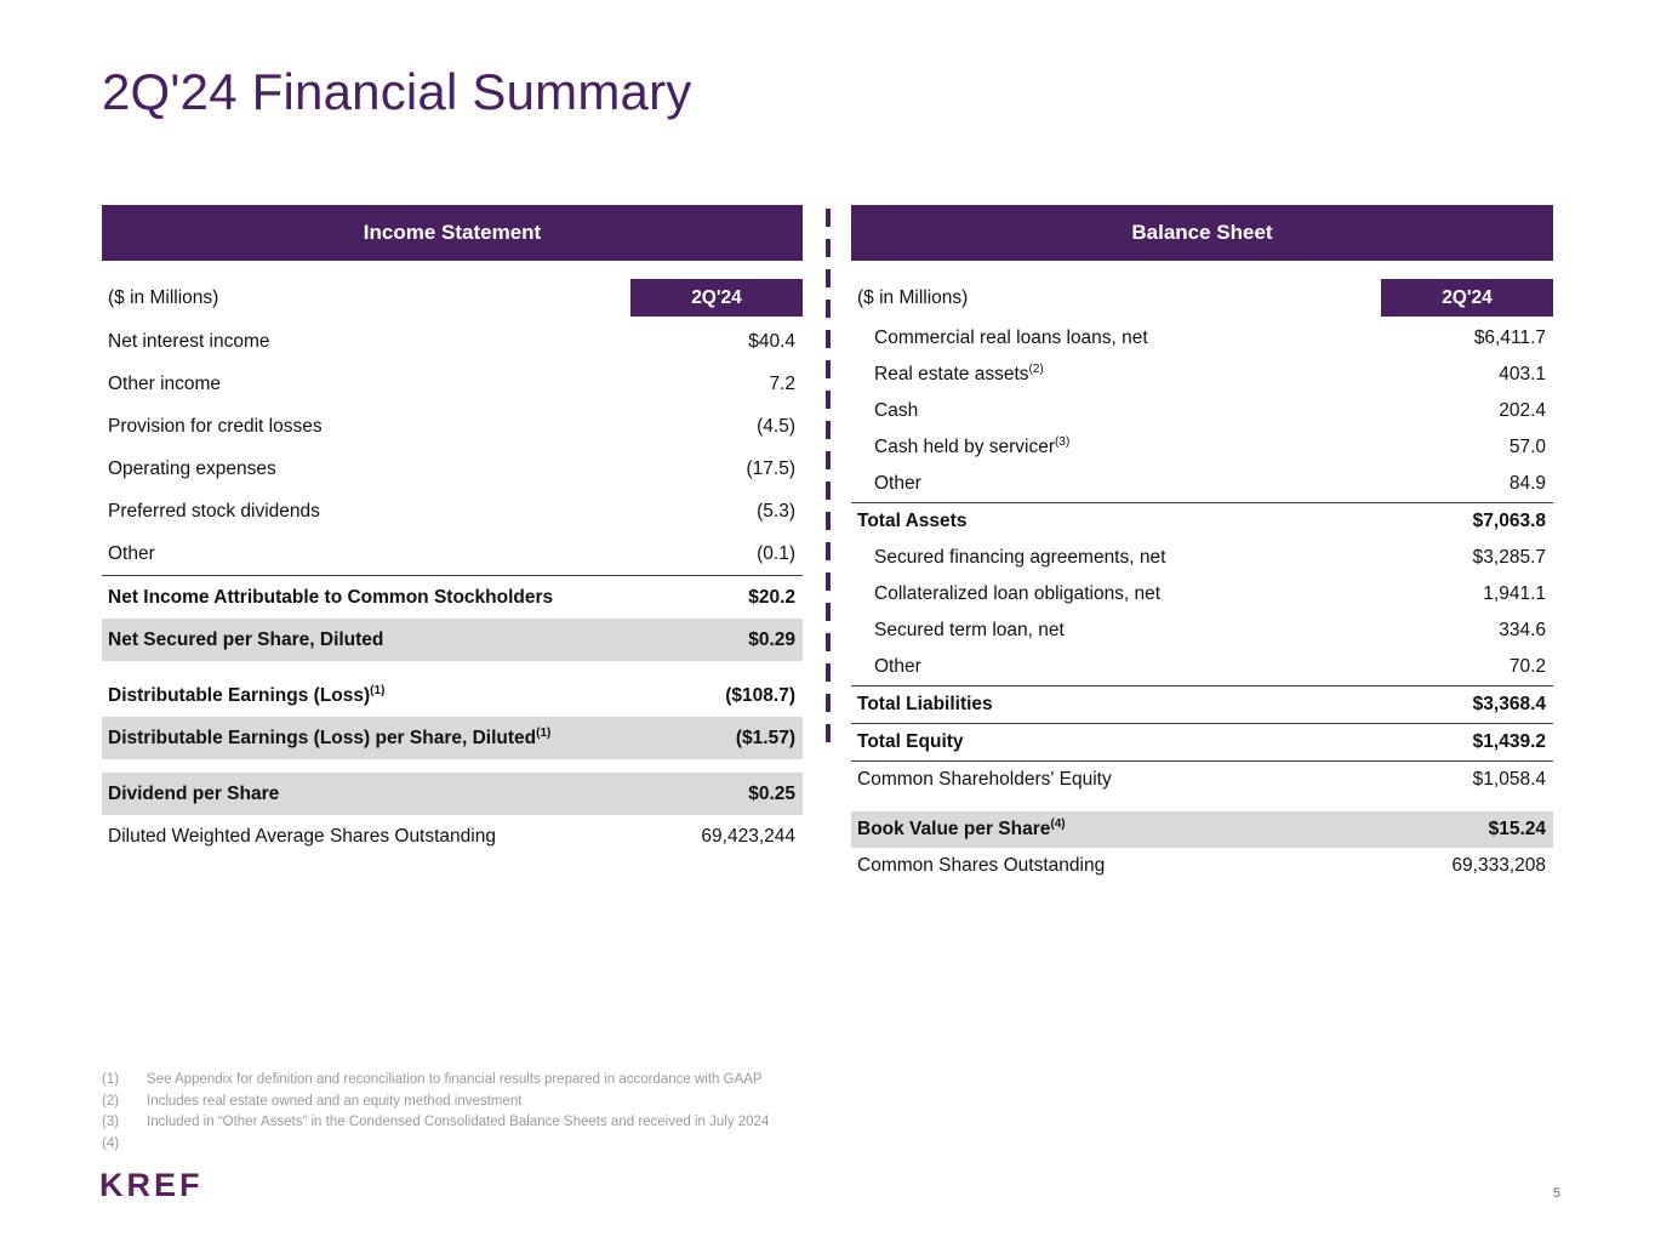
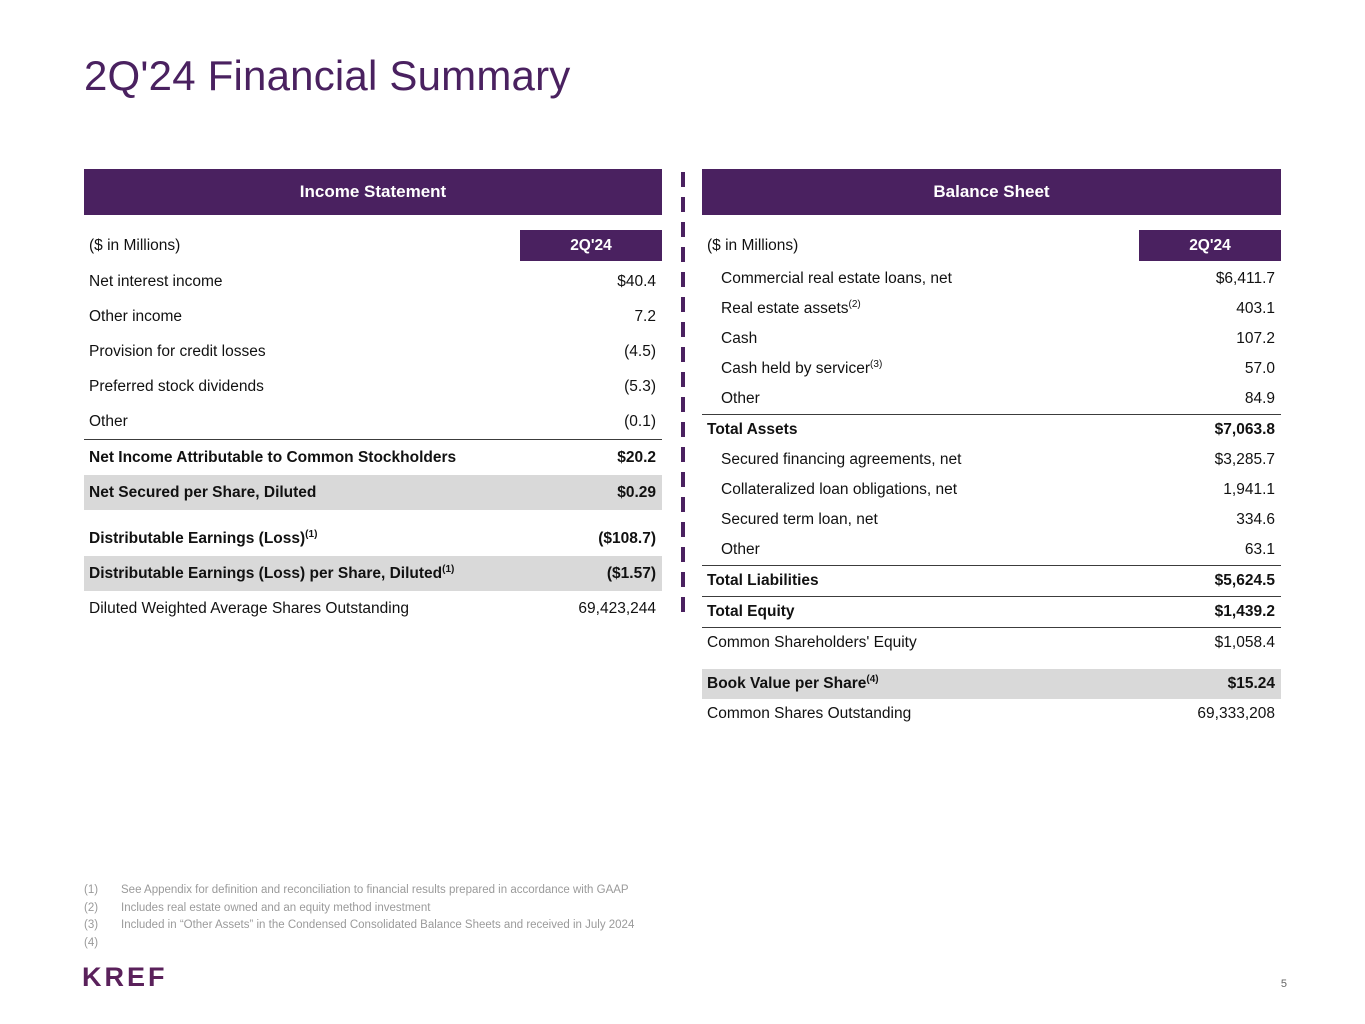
  2Q'24 Financial Summary
  Income Statement
  ($ in Millions)
  2Q'24
  Net interest income
  $40.4
  Other income
  7.2
  Provision for credit losses
  (4.5)
- Operating expenses
- (17.5)
  Preferred stock dividends
  (5.3)
  Other
  (0.1)
  Net Income Attributable to Common Stockholders
  $20.2
  Net Secured per Share, Diluted
  $0.29
  Distributable Earnings (Loss)(1)
  ($108.7)
  Distributable Earnings (Loss) per Share, Diluted(1)
  ($1.57)
- Dividend per Share
- $0.25
  Diluted Weighted Average Shares Outstanding
  69,423,244
  Balance Sheet
  ($ in Millions)
  2Q'24
- Commercial real loans loans, net
+ Commercial real estate loans, net
  $6,411.7
  Real estate assets(2)
  403.1
  Cash
- 202.4
+ 107.2
  Cash held by servicer(3)
  57.0
  Other
  84.9
  Total Assets
  $7,063.8
  Secured financing agreements, net
  $3,285.7
  Collateralized loan obligations, net
  1,941.1
  Secured term loan, net
  334.6
  Other
- 70.2
+ 63.1
  Total Liabilities
- $3,368.4
+ $5,624.5
  Total Equity
  $1,439.2
  Common Shareholders' Equity
  $1,058.4
  Book Value per Share(4)
  $15.24
  Common Shares Outstanding
  69,333,208
  (1)
  See Appendix for definition and reconciliation to financial results prepared in accordance with GAAP
  (2)
  Includes real estate owned and an equity method investment
  (3)
  Included in “Other Assets” in the Condensed Consolidated Balance Sheets and received in July 2024
  (4)
  KREF
  5
